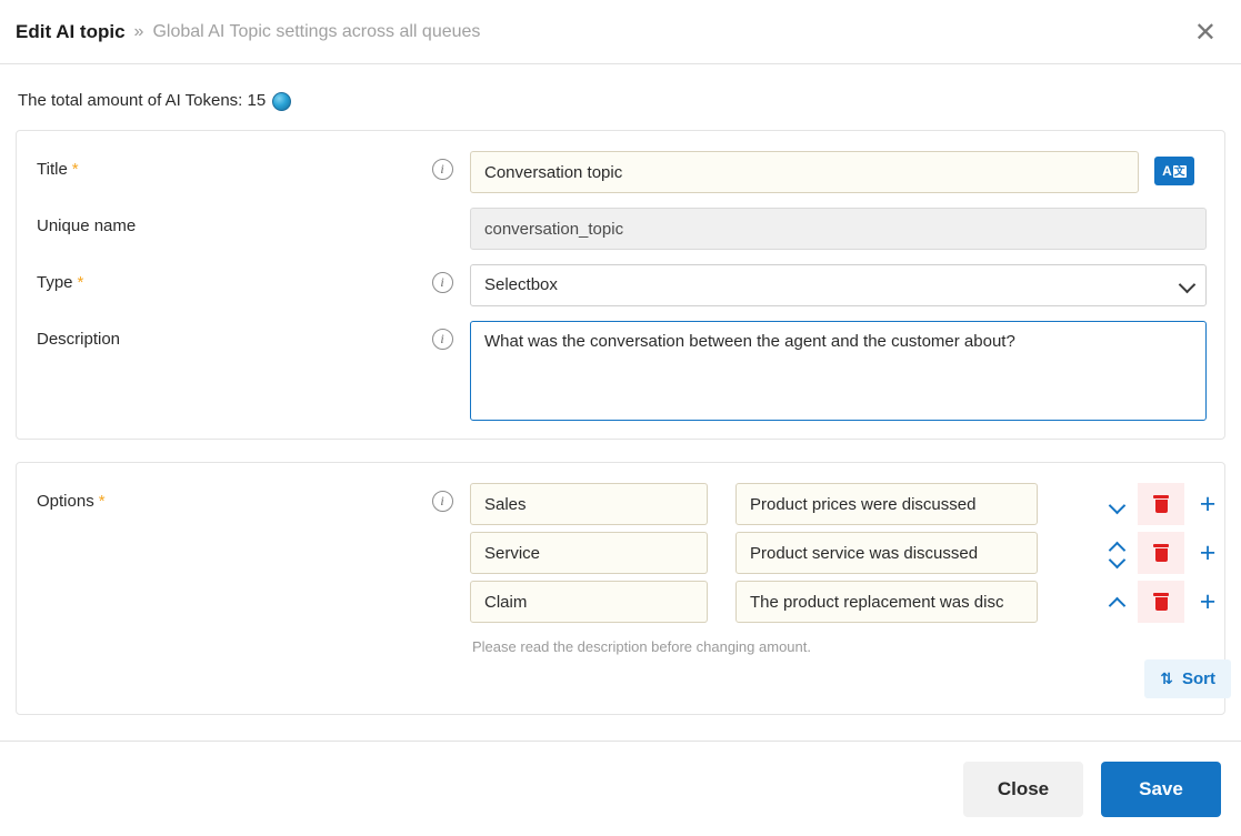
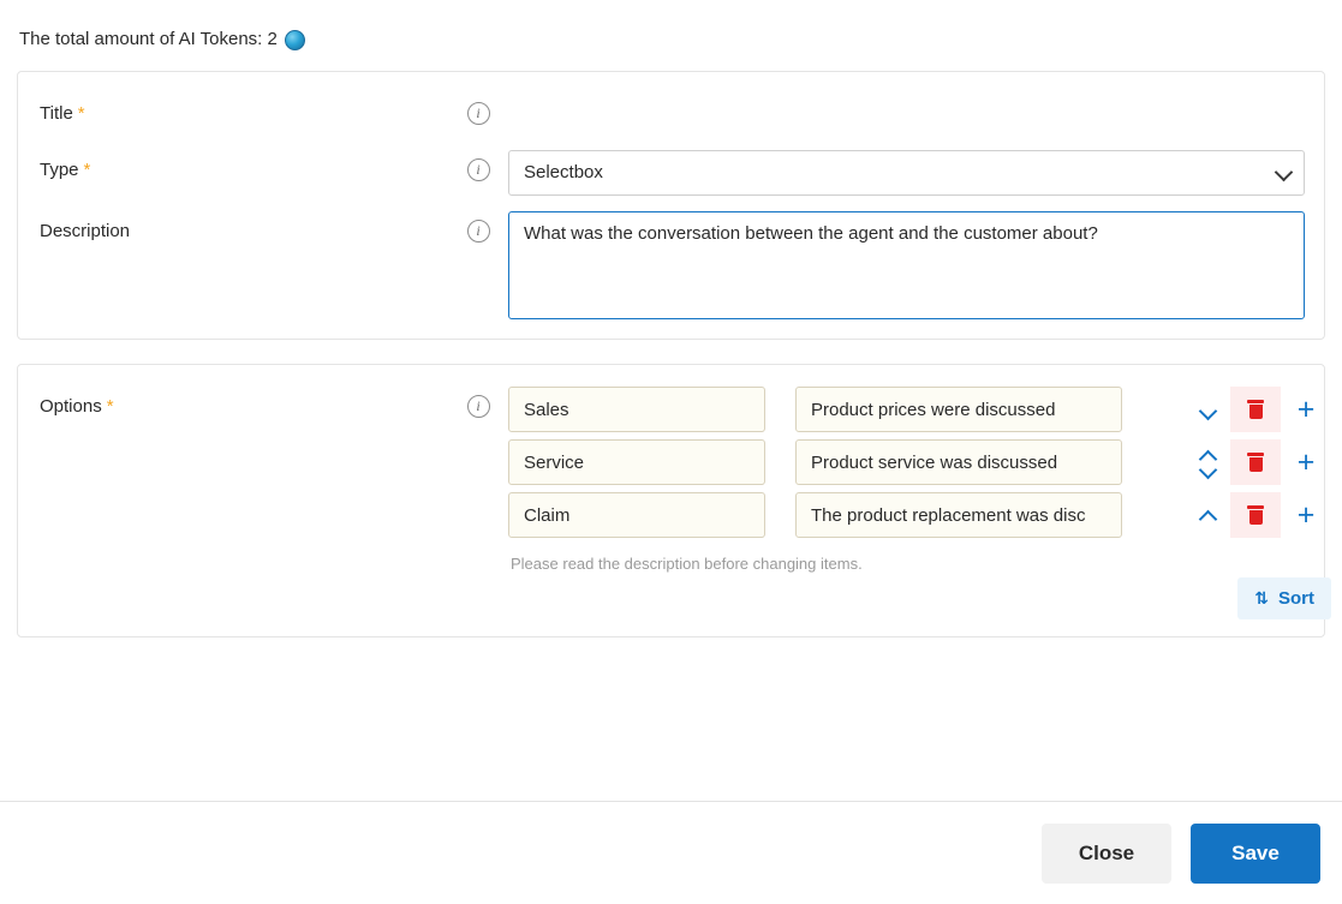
- Edit AI topic
- »
- Global AI Topic settings across all queues
- ✕
- The total amount of AI Tokens: 15
+ The total amount of AI Tokens: 2
  Title *
  i
- Conversation topic
- A
- 文
- Unique name
- conversation_topic
  Type *
  i
  Selectbox
  Description
  i
  What was the conversation between the agent and the customer about?
  Options *
  i
  Sales
  Product prices were discussed
  +
  Service
  Product service was discussed
  +
  Claim
  The product replacement was disc
  +
- Please read the description before changing amount.
+ Please read the description before changing items.
  ⇅
  Sort
  Close
  Save
